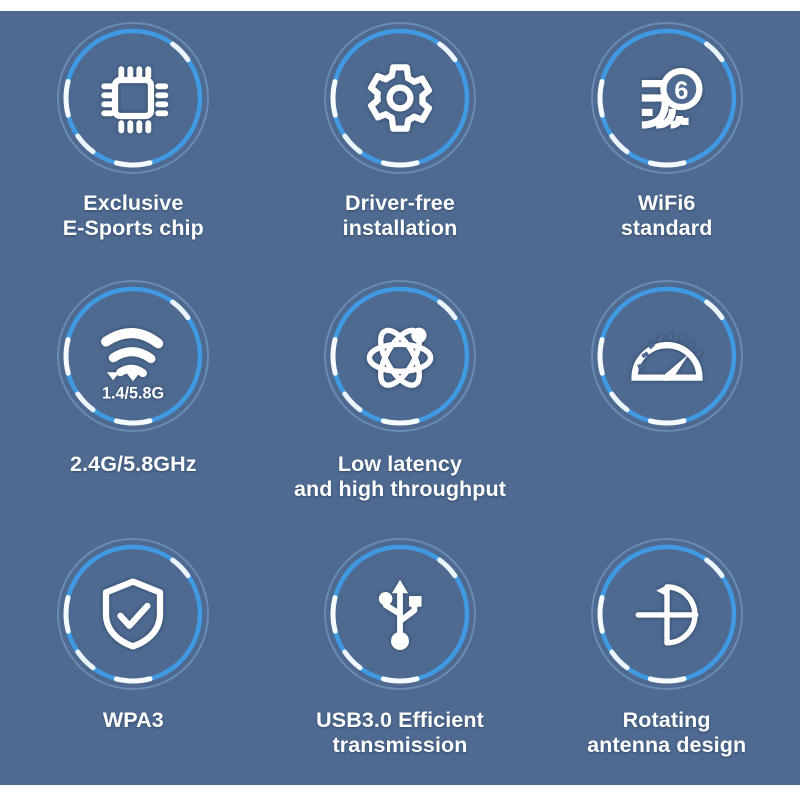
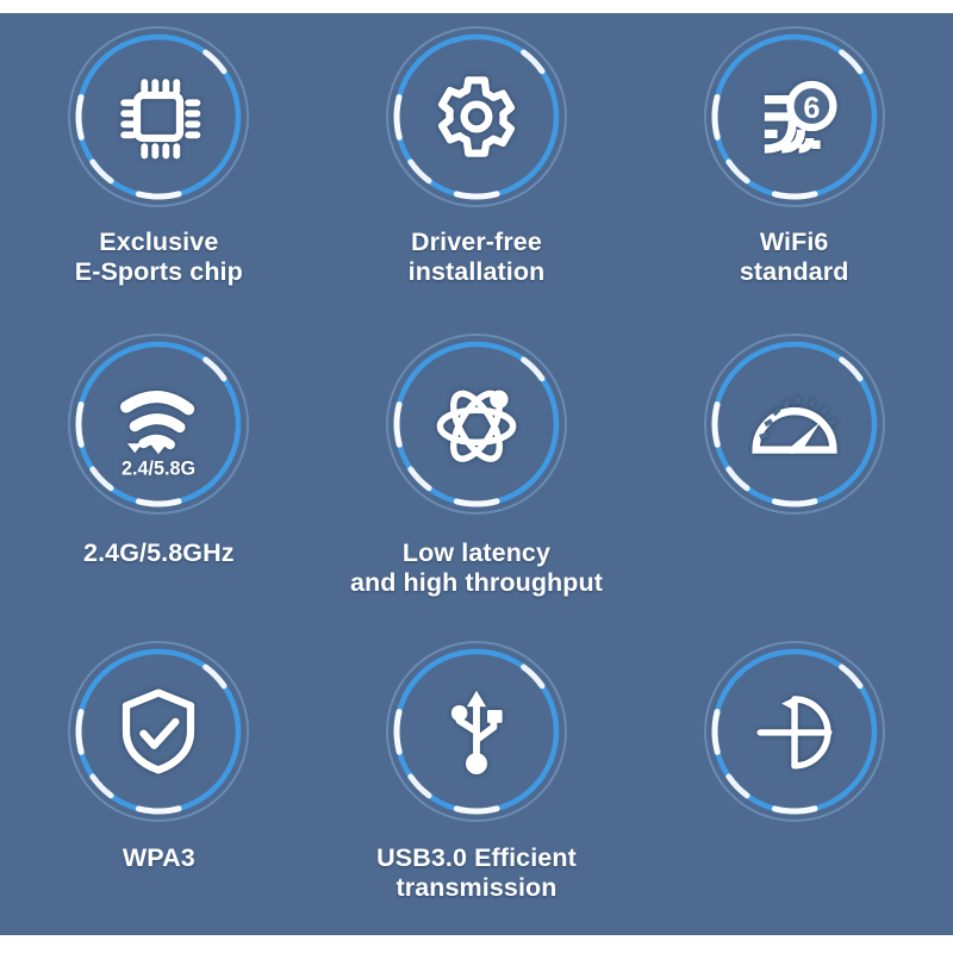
  Exclusive
  E-Sports chip
  Driver-free
  installation
  6
  WiFi6
  standard
- 1.4/5.8G
+ 2.4/5.8G
  2.4G/5.8GHz
  Low latency
  and high throughput
  WPA3
  USB3.0 Efficient
  transmission
- Rotating
- antenna design
